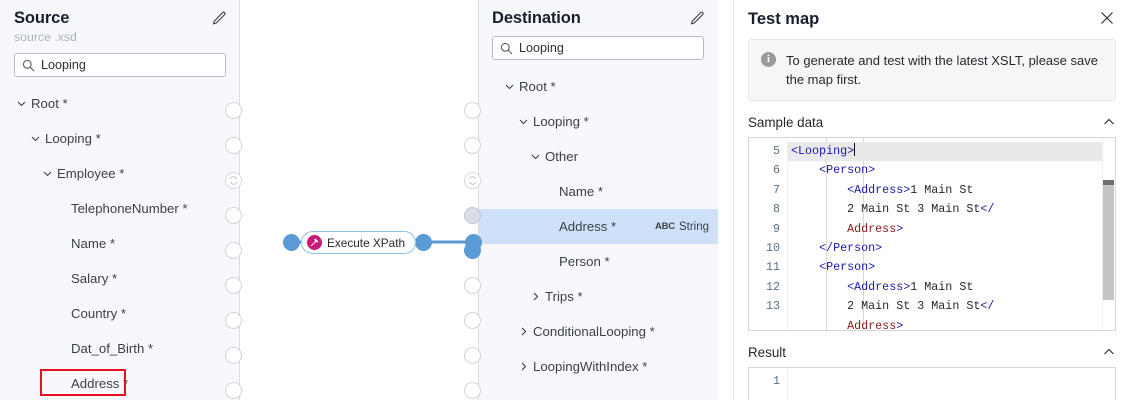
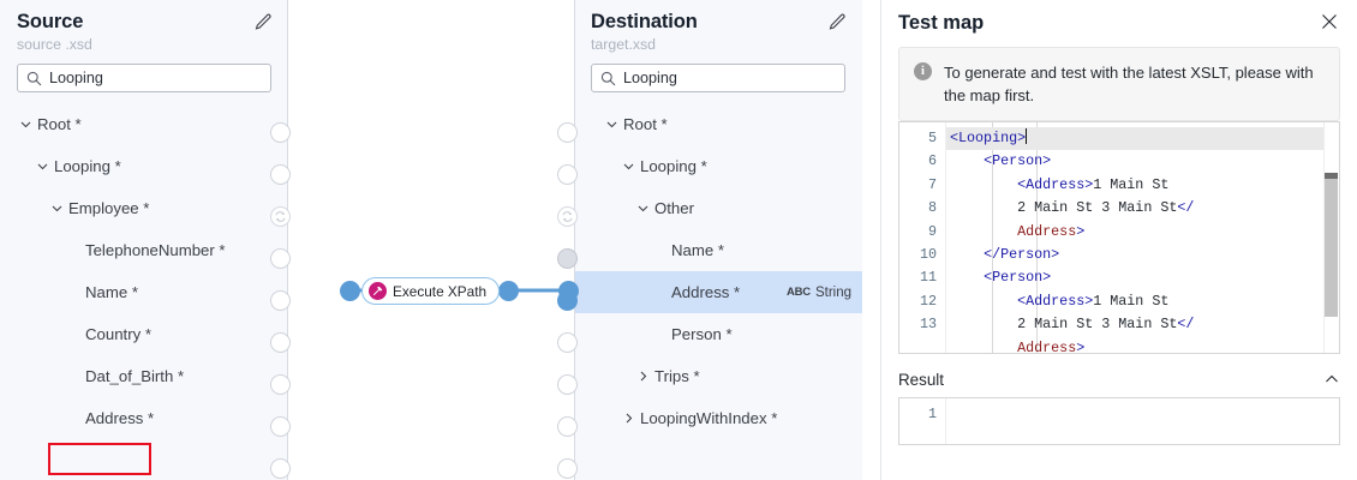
  Source
  source .xsd
  Looping
  Root *
  Looping *
  Employee *
  TelephoneNumber *
  Name *
- Salary *
  Country *
  Dat_of_Birth *
  Address *
  Destination
+ target.xsd
  Looping
  Root *
  Looping *
  Other
  Name *
  Address *
  ABC
  String
  Person *
  Trips *
- ConditionalLooping *
  LoopingWithIndex *
  Execute XPath
  Test map
  i
- To generate and test with the latest XSLT, please save the map first.
+ To generate and test with the latest XSLT, please with the map first.
- Sample data
  5
  6
  7
  8
  9
  10
  11
  12
  13
  <Looping>
  <Person>
  <Address>1 Main St
  2 Main St 3 Main St</
  Address>
  </Person>
  <Person>
  <Address>1 Main St
  2 Main St 3 Main St</
  Address>
  Result
  1
